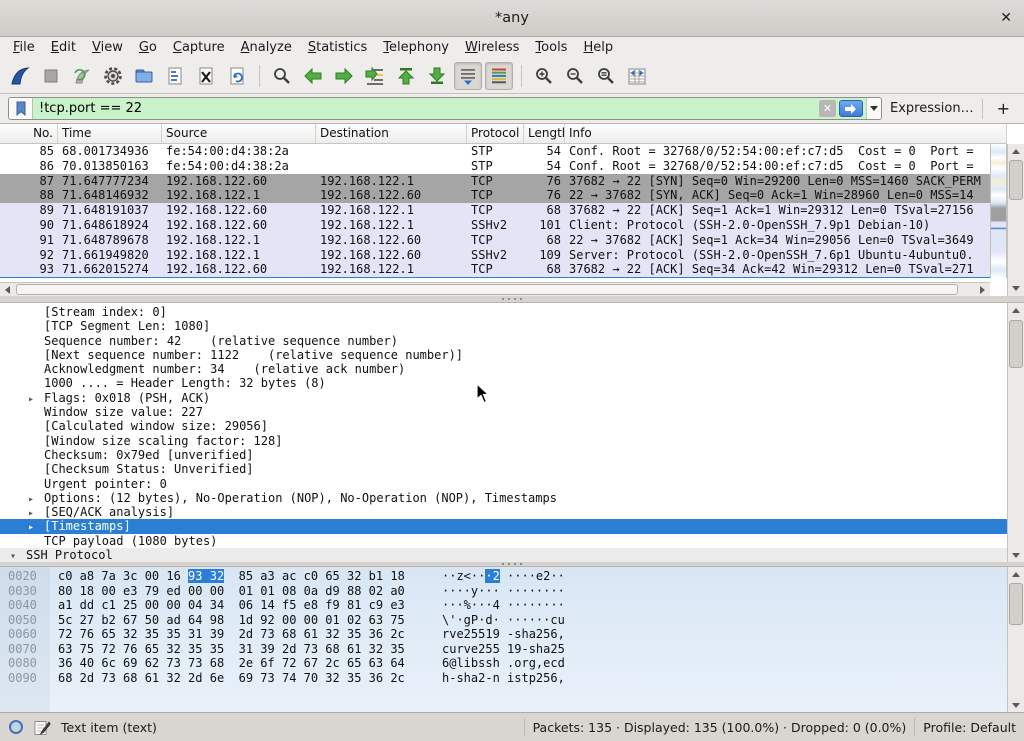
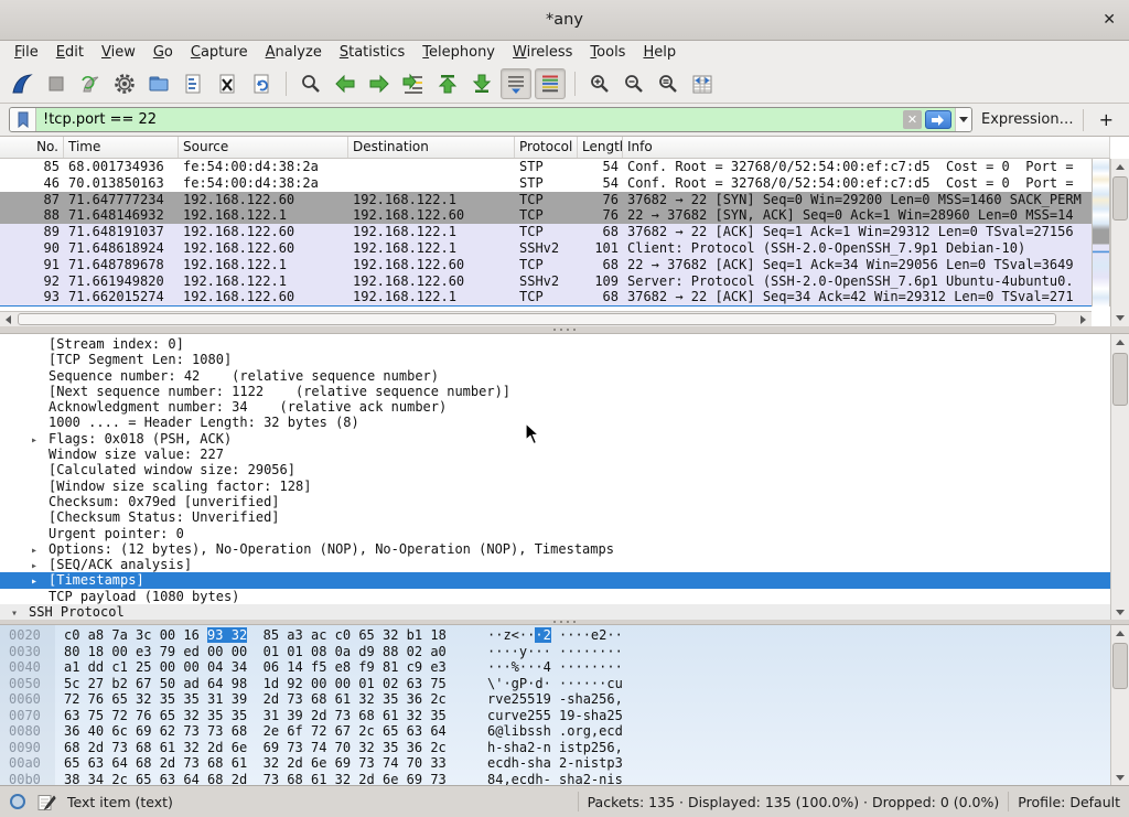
  *any
  ✕
  File
  Edit
  View
  Go
  Capture
  Analyze
  Statistics
  Telephony
  Wireless
  Tools
  Help
  !tcp.port == 22
  ✕
  Expression…
  +
  No.
  Time
  Source
  Destination
  Protocol
  Lengt
  Info
  85
  68.001734936
  fe:54:00:d4:38:2a
  STP
  54
  Conf. Root = 32768/0/52:54:00:ef:c7:d5 Cost = 0 Port =
- 86
+ 46
  70.013850163
  fe:54:00:d4:38:2a
  STP
  54
  Conf. Root = 32768/0/52:54:00:ef:c7:d5 Cost = 0 Port =
  87
  71.647777234
  192.168.122.60
  192.168.122.1
  TCP
  76
  37682 → 22 [SYN] Seq=0 Win=29200 Len=0 MSS=1460 SACK_PERM
  88
  71.648146932
  192.168.122.1
  192.168.122.60
  TCP
  76
  22 → 37682 [SYN, ACK] Seq=0 Ack=1 Win=28960 Len=0 MSS=14
  89
  71.648191037
  192.168.122.60
  192.168.122.1
  TCP
  68
  37682 → 22 [ACK] Seq=1 Ack=1 Win=29312 Len=0 TSval=27156
  90
  71.648618924
  192.168.122.60
  192.168.122.1
  SSHv2
  101
  Client: Protocol (SSH-2.0-OpenSSH_7.9p1 Debian-10)
  91
  71.648789678
  192.168.122.1
  192.168.122.60
  TCP
  68
  22 → 37682 [ACK] Seq=1 Ack=34 Win=29056 Len=0 TSval=3649
  92
  71.661949820
  192.168.122.1
  192.168.122.60
  SSHv2
  109
  Server: Protocol (SSH-2.0-OpenSSH_7.6p1 Ubuntu-4ubuntu0.
  93
  71.662015274
  192.168.122.60
  192.168.122.1
  TCP
  68
  37682 → 22 [ACK] Seq=34 Ack=42 Win=29312 Len=0 TSval=271
  [Stream index: 0]
  [TCP Segment Len: 1080]
  Sequence number: 42 (relative sequence number)
  [Next sequence number: 1122 (relative sequence number)]
  Acknowledgment number: 34 (relative ack number)
  1000 .... = Header Length: 32 bytes (8)
  ▸ Flags: 0x018 (PSH, ACK)
  Window size value: 227
  [Calculated window size: 29056]
  [Window size scaling factor: 128]
  Checksum: 0x79ed [unverified]
  [Checksum Status: Unverified]
  Urgent pointer: 0
  ▸ Options: (12 bytes), No-Operation (NOP), No-Operation (NOP), Timestamps
  ▸ [SEQ/ACK analysis]
  ▸ [Timestamps]
  TCP payload (1080 bytes)
  ▾ SSH Protocol
  0020
  c0 a8 7a 3c 00 16 93 32 85 a3 ac c0 65 32 b1 18
  ··z<···2 ····e2··
  0030
  80 18 00 e3 79 ed 00 00 01 01 08 0a d9 88 02 a0
  ····y··· ········
  0040
  a1 dd c1 25 00 00 04 34 06 14 f5 e8 f9 81 c9 e3
  ···%···4 ········
  0050
  5c 27 b2 67 50 ad 64 98 1d 92 00 00 01 02 63 75
  \'·gP·d· ······cu
  0060
  72 76 65 32 35 35 31 39 2d 73 68 61 32 35 36 2c
  rve25519 -sha256,
  0070
  63 75 72 76 65 32 35 35 31 39 2d 73 68 61 32 35
  curve255 19-sha25
  0080
  36 40 6c 69 62 73 73 68 2e 6f 72 67 2c 65 63 64
  6@libssh .org,ecd
  0090
  68 2d 73 68 61 32 2d 6e 69 73 74 70 32 35 36 2c
  h-sha2-n istp256,
+ 00a0
+ 65 63 64 68 2d 73 68 61 32 2d 6e 69 73 74 70 33
+ ecdh-sha 2-nistp3
+ 00b0
+ 38 34 2c 65 63 64 68 2d 73 68 61 32 2d 6e 69 73
+ 84,ecdh- sha2-nis
  Text item (text)
  Packets: 135 · Displayed: 135 (100.0%) · Dropped: 0 (0.0%)
  Profile: Default
